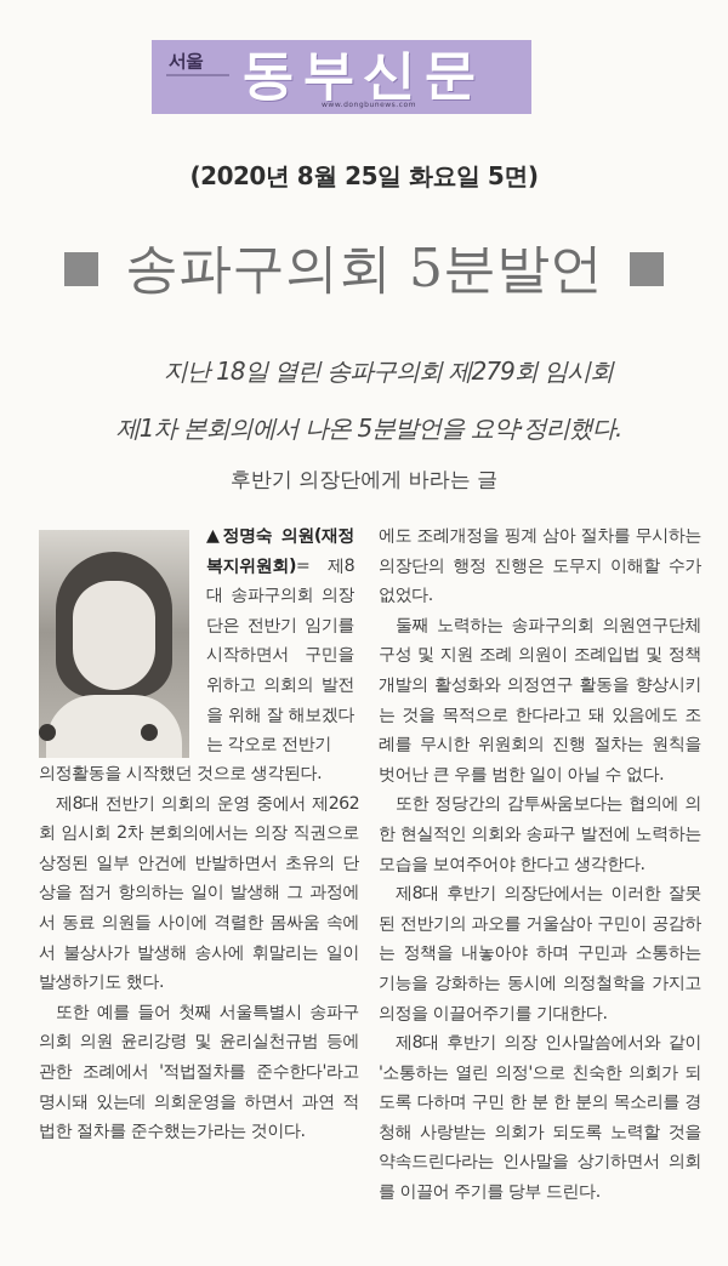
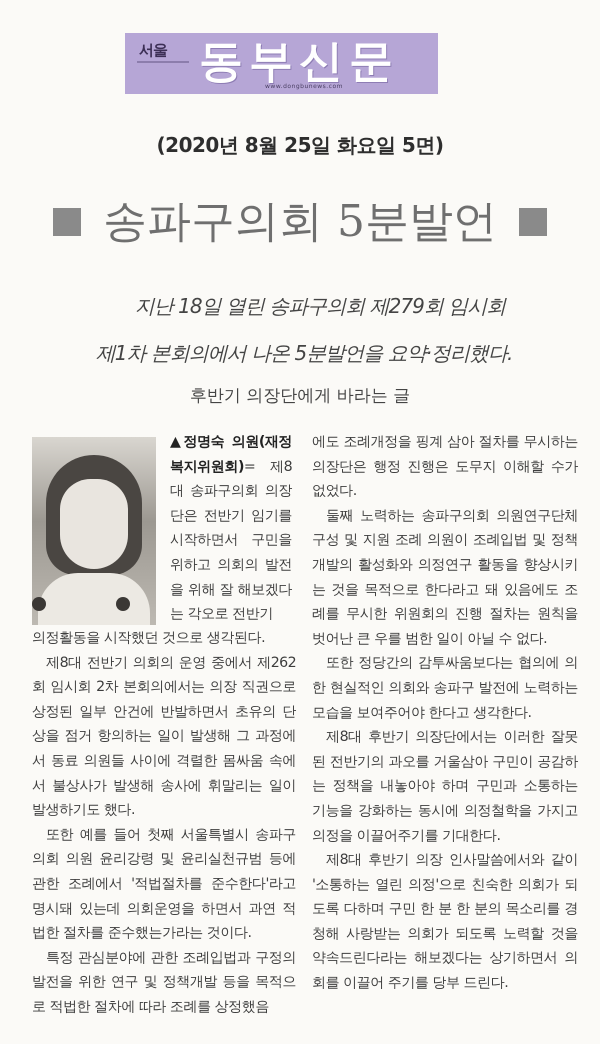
  서울
  동부신문
  (2020년 8월 25일 화요일 5면)
  송파구의회 5분발언
  지난 18일 열린 송파구의회 제279회 임시회
  제1차 본회의에서 나온 5분발언을 요약·정리했다.
  후반기 의장단에게 바라는 글
  ▲정명숙 의원(재정복지위원회)= 제8대 송파구의회 의장단은 전반기 임기를 시작하면서 구민을 위하고 의회의 발전을 위해 잘 해보겠다는 각오로 전반기
  의정활동을 시작했던 것으로 생각된다.
  제8대 전반기 의회의 운영 중에서 제262회 임시회 2차 본회의에서는 의장 직권으로 상정된 일부 안건에 반발하면서 초유의 단상을 점거 항의하는 일이 발생해 그 과정에서 동료 의원들 사이에 격렬한 몸싸움 속에서 불상사가 발생해 송사에 휘말리는 일이 발생하기도 했다.
  또한 예를 들어 첫째 서울특별시 송파구의회 의원 윤리강령 및 윤리실천규범 등에 관한 조례에서 '적법절차를 준수한다'라고 명시돼 있는데 의회운영을 하면서 과연 적법한 절차를 준수했는가라는 것이다.
+ 특정 관심분야에 관한 조례입법과 구정의 발전을 위한 연구 및 정책개발 등을 목적으로 적법한 절차에 따라 조례를 상정했음
- 에도 조례개정을 핑계 삼아 절차를 무시하는 의장단의 행정 진행은 도무지 이해할 수가 없었다.
+ 에도 조례개정을 핑계 삼아 절차를 무시하는 의장단은 행정 진행은 도무지 이해할 수가 없었다.
  둘째 노력하는 송파구의회 의원연구단체 구성 및 지원 조례 의원이 조례입법 및 정책개발의 활성화와 의정연구 활동을 향상시키는 것을 목적으로 한다라고 돼 있음에도 조례를 무시한 위원회의 진행 절차는 원칙을 벗어난 큰 우를 범한 일이 아닐 수 없다.
  또한 정당간의 감투싸움보다는 협의에 의한 현실적인 의회와 송파구 발전에 노력하는 모습을 보여주어야 한다고 생각한다.
  제8대 후반기 의장단에서는 이러한 잘못된 전반기의 과오를 거울삼아 구민이 공감하는 정책을 내놓아야 하며 구민과 소통하는 기능을 강화하는 동시에 의정철학을 가지고 의정을 이끌어주기를 기대한다.
- 제8대 후반기 의장 인사말씀에서와 같이 '소통하는 열린 의정'으로 친숙한 의회가 되도록 다하며 구민 한 분 한 분의 목소리를 경청해 사랑받는 의회가 되도록 노력할 것을 약속드린다라는 인사말을 상기하면서 의회를 이끌어 주기를 당부 드린다.
+ 제8대 후반기 의장 인사말씀에서와 같이 '소통하는 열린 의정'으로 친숙한 의회가 되도록 다하며 구민 한 분 한 분의 목소리를 경청해 사랑받는 의회가 되도록 노력할 것을 약속드린다라는 해보겠다는 상기하면서 의회를 이끌어 주기를 당부 드린다.
